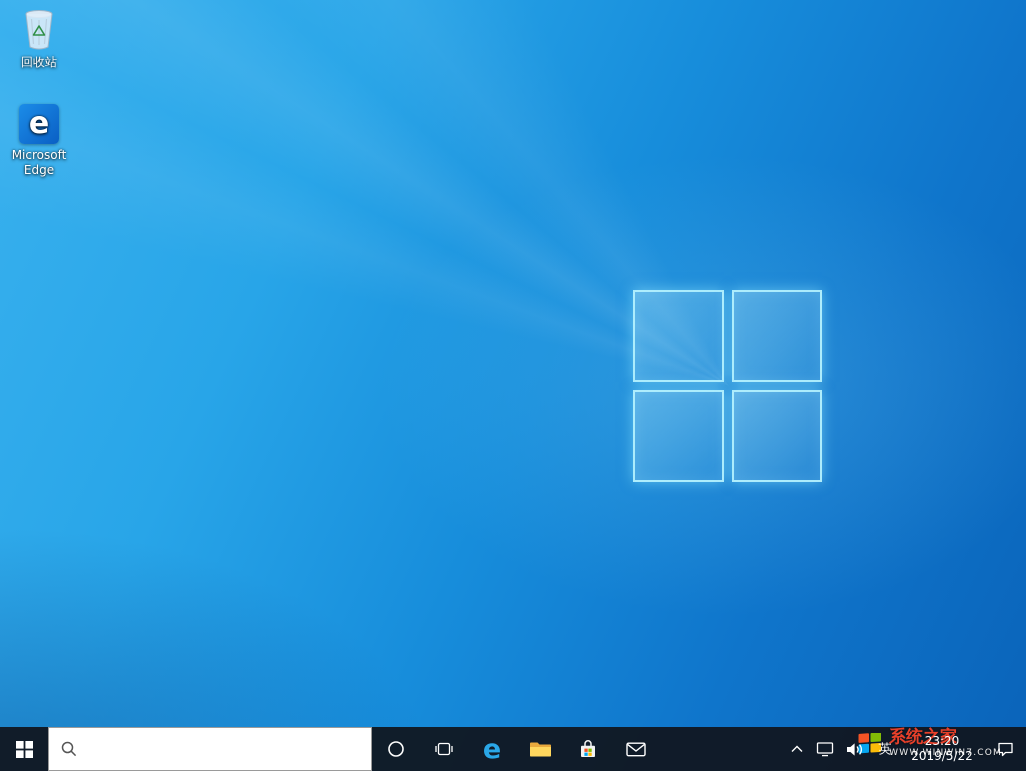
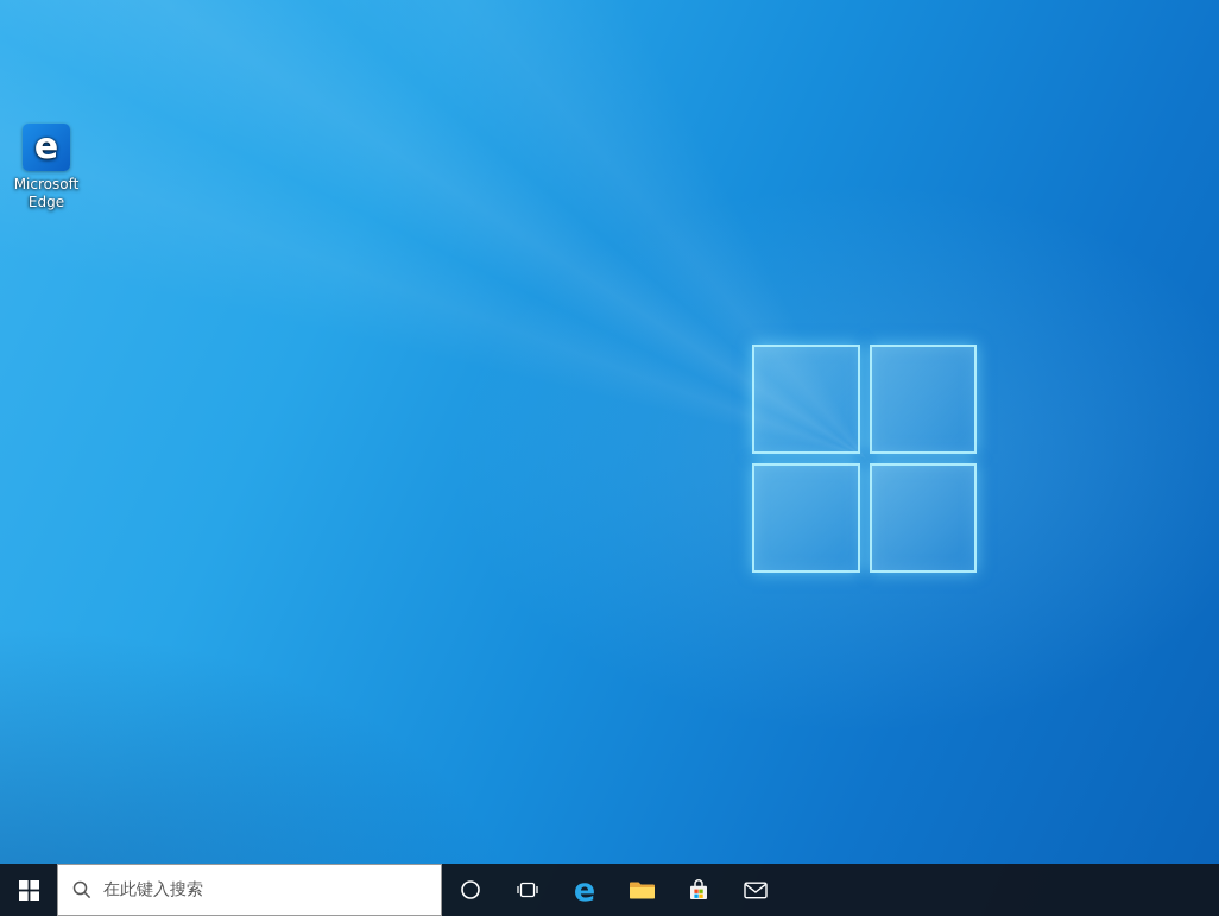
- 回收站
  e
  Microsoft Edge
+ 在此键入搜索
  e
- 英
- 23:20
- 2019/5/22
- 系统之家
- WWW.WINWIN7.COM
